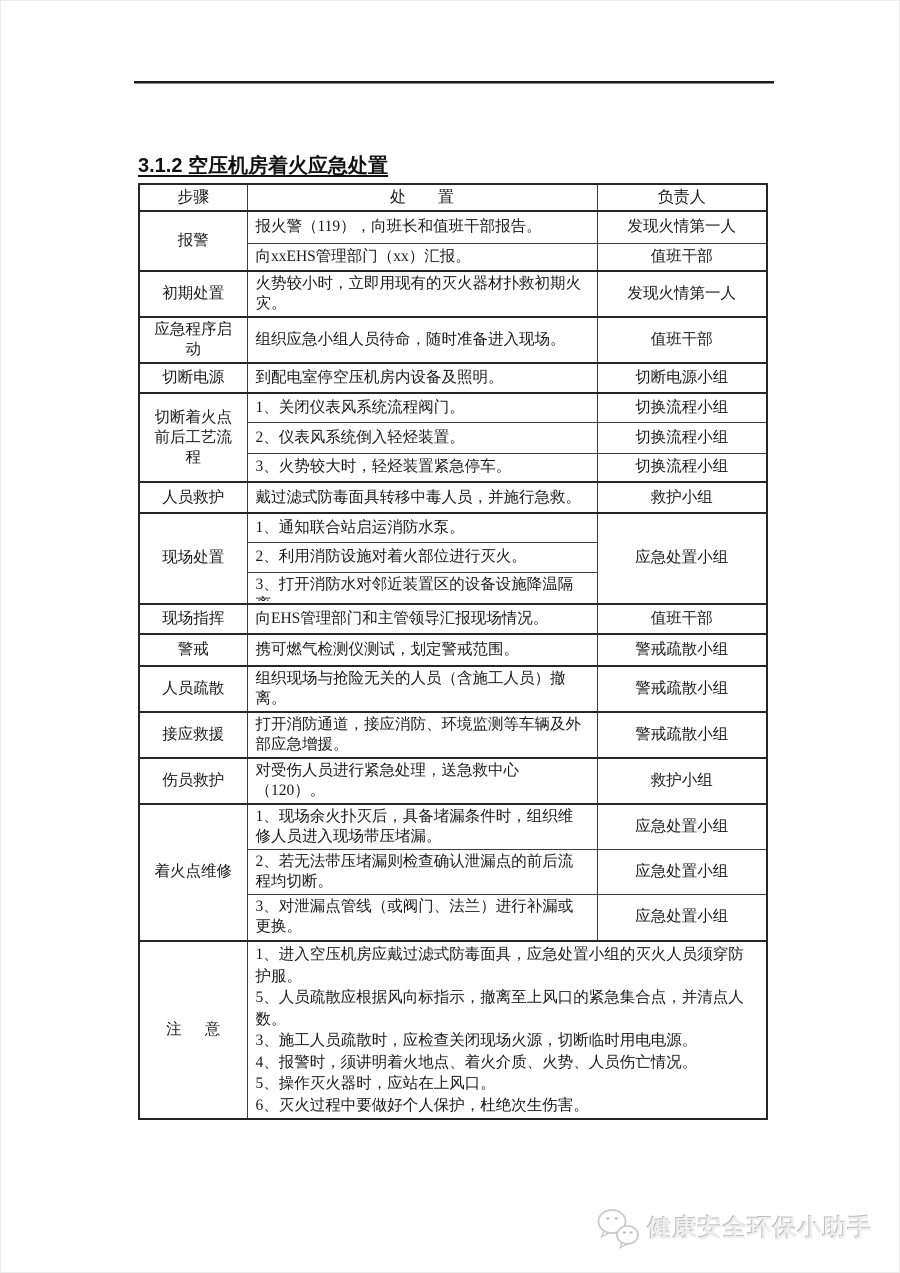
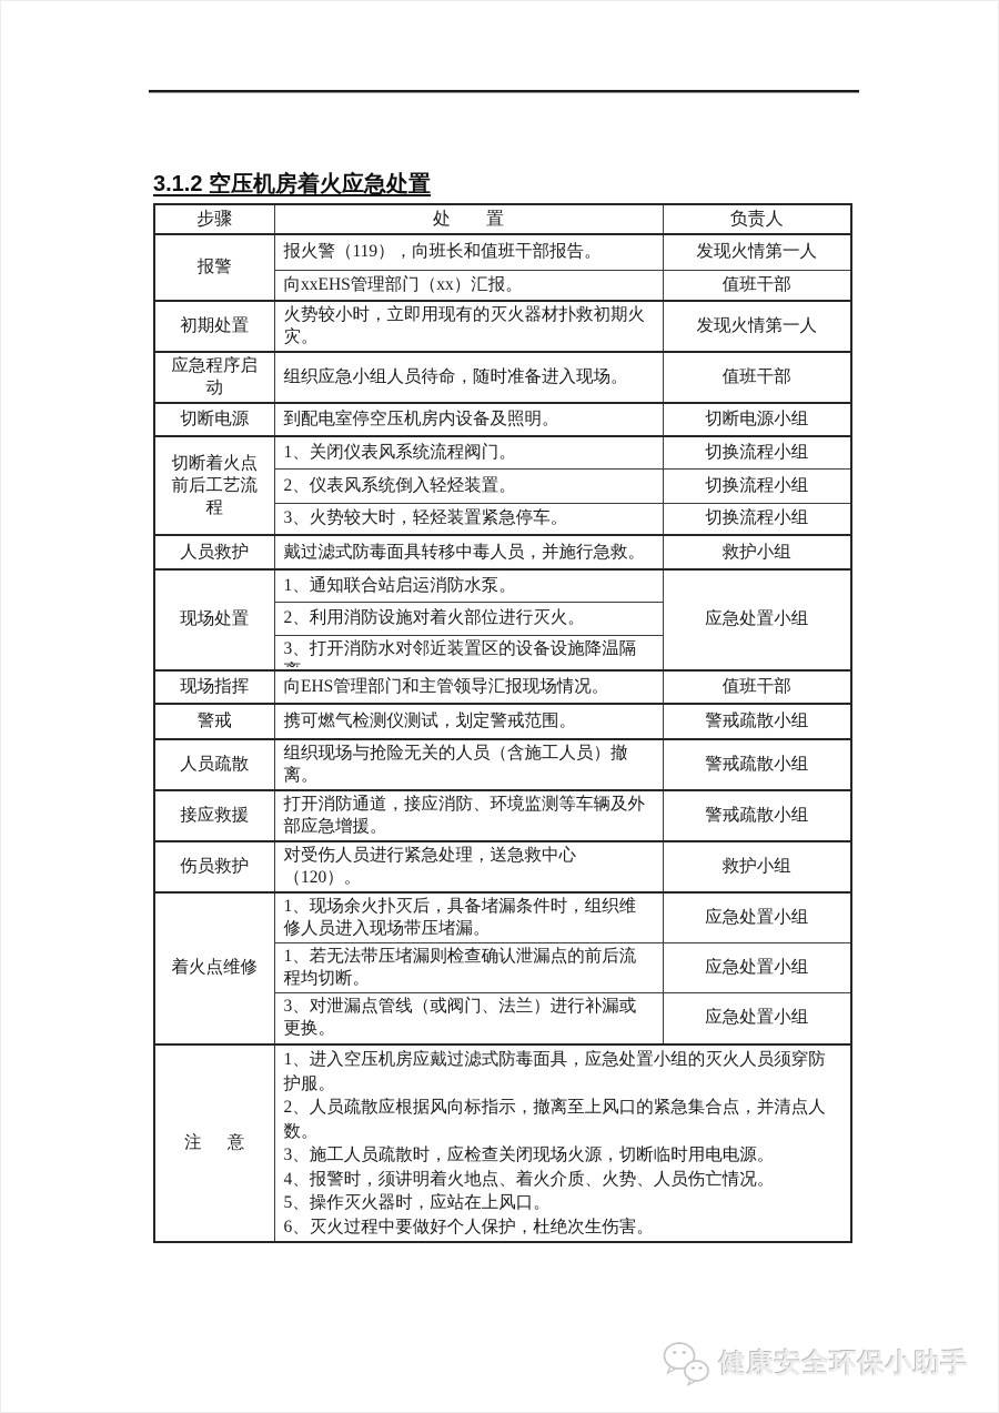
  3.1.2 空压机房着火应急处置
  步骤	处 置	负责人
  报警	报火警（119），向班长和值班干部报告。	发现火情第一人
  向xxEHS管理部门（xx）汇报。	值班干部
  初期处置	火势较小时，立即用现有的灭火器材扑救初期火灾。	发现火情第一人
  应急程序启动	组织应急小组人员待命，随时准备进入现场。	值班干部
  切断电源	到配电室停空压机房内设备及照明。	切断电源小组
  切断着火点前后工艺流程	1、关闭仪表风系统流程阀门。	切换流程小组
  2、仪表风系统倒入轻烃装置。	切换流程小组
  3、火势较大时，轻烃装置紧急停车。	切换流程小组
  人员救护	戴过滤式防毒面具转移中毒人员，并施行急救。	救护小组
  现场处置	1、通知联合站启运消防水泵。	应急处置小组
  2、利用消防设施对着火部位进行灭火。
  3、打开消防水对邻近装置区的设备设施降温隔
  现场指挥	向EHS管理部门和主管领导汇报现场情况。	值班干部
  警戒	携可燃气检测仪测试，划定警戒范围。	警戒疏散小组
  人员疏散	组织现场与抢险无关的人员（含施工人员）撤离。	警戒疏散小组
  接应救援	打开消防通道，接应消防、环境监测等车辆及外部应急增援。	警戒疏散小组
  伤员救护	对受伤人员进行紧急处理，送急救中心（120）。	救护小组
  着火点维修	1、现场余火扑灭后，具备堵漏条件时，组织维修人员进入现场带压堵漏。	应急处置小组
- 2、若无法带压堵漏则检查确认泄漏点的前后流程均切断。	应急处置小组
+ 1、若无法带压堵漏则检查确认泄漏点的前后流程均切断。	应急处置小组
  3、对泄漏点管线（或阀门、法兰）进行补漏或更换。	应急处置小组
- 注 意	1、进入空压机房应戴过滤式防毒面具，应急处置小组的灭火人员须穿防护服。 5、人员疏散应根据风向标指示，撤离至上风口的紧急集合点，并清点人数。 3、施工人员疏散时，应检查关闭现场火源，切断临时用电电源。 4、报警时，须讲明着火地点、着火介质、火势、人员伤亡情况。 5、操作灭火器时，应站在上风口。 6、灭火过程中要做好个人保护，杜绝次生伤害。
+ 注 意	1、进入空压机房应戴过滤式防毒面具，应急处置小组的灭火人员须穿防护服。 2、人员疏散应根据风向标指示，撤离至上风口的紧急集合点，并清点人数。 3、施工人员疏散时，应检查关闭现场火源，切断临时用电电源。 4、报警时，须讲明着火地点、着火介质、火势、人员伤亡情况。 5、操作灭火器时，应站在上风口。 6、灭火过程中要做好个人保护，杜绝次生伤害。
  健康安全环保小助手
